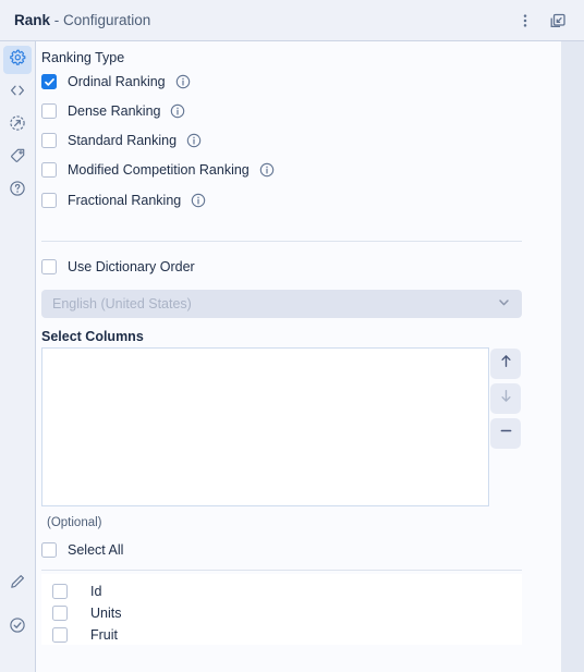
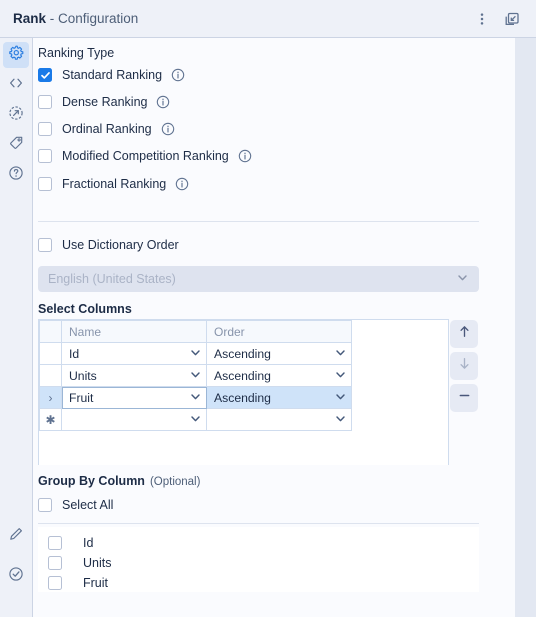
  Rank - Configuration
  Ranking Type
- Ordinal Ranking
+ Standard Ranking
  Dense Ranking
- Standard Ranking
+ Ordinal Ranking
  Modified Competition Ranking
  Fractional Ranking
  Use Dictionary Order
  English (United States)
  Select Columns
+ 	Name	Order
+ 	Id	Ascending
+ 	Units	Ascending
+ ›	Fruit	Ascending
+ ✱
+ Group By Column
  (Optional)
  Select All
  Id
  Units
  Fruit
